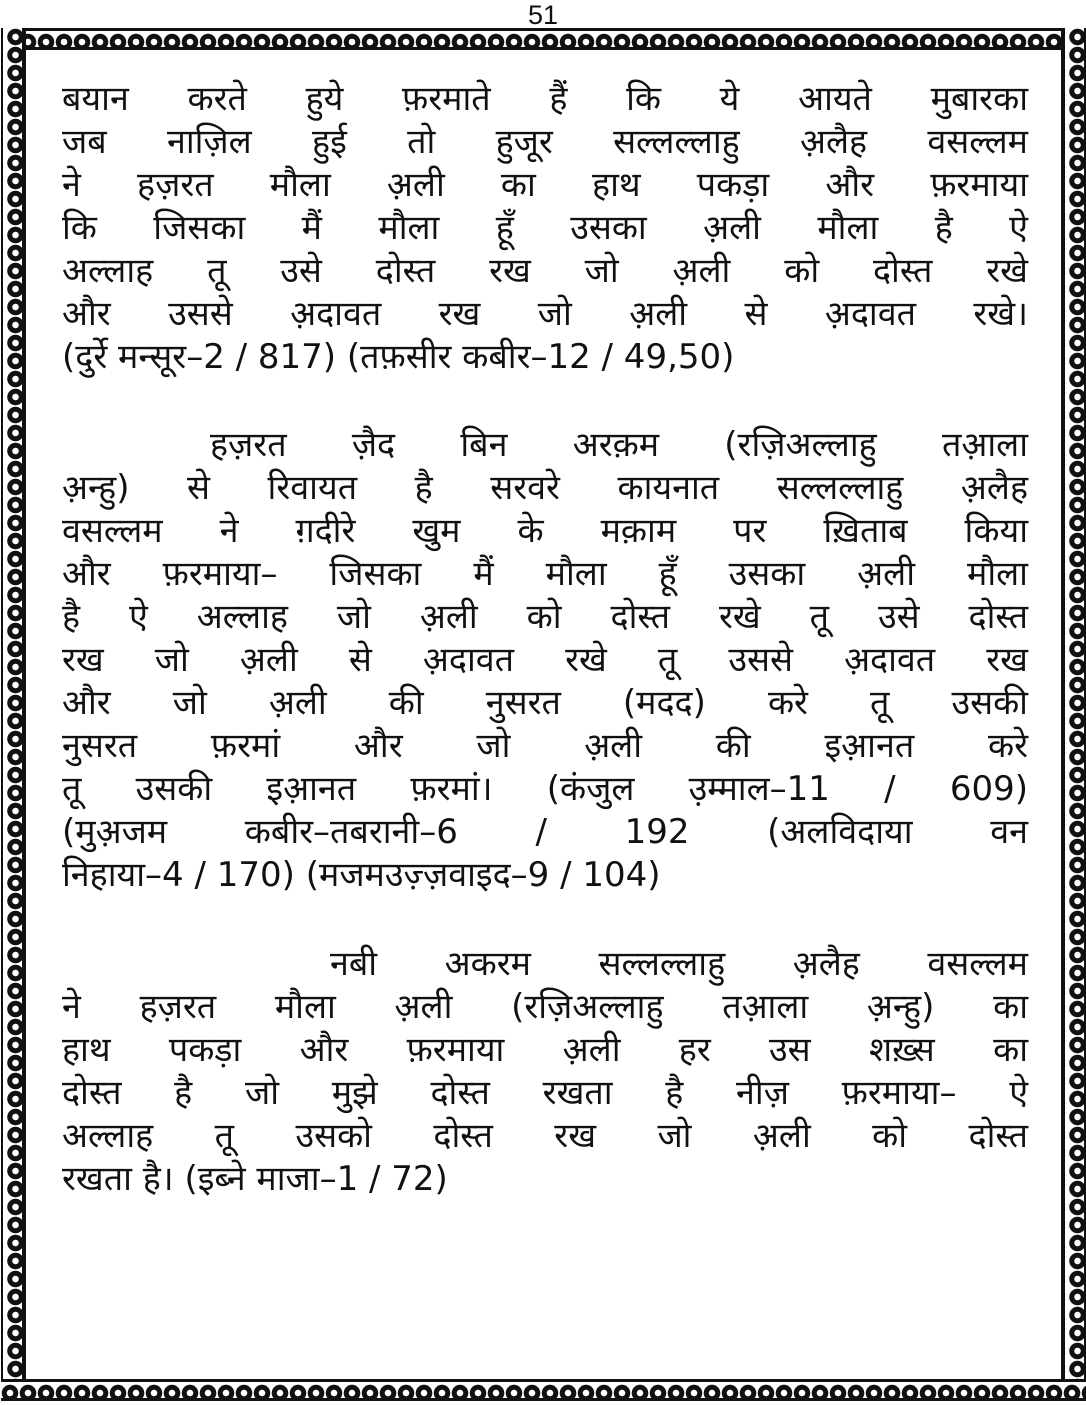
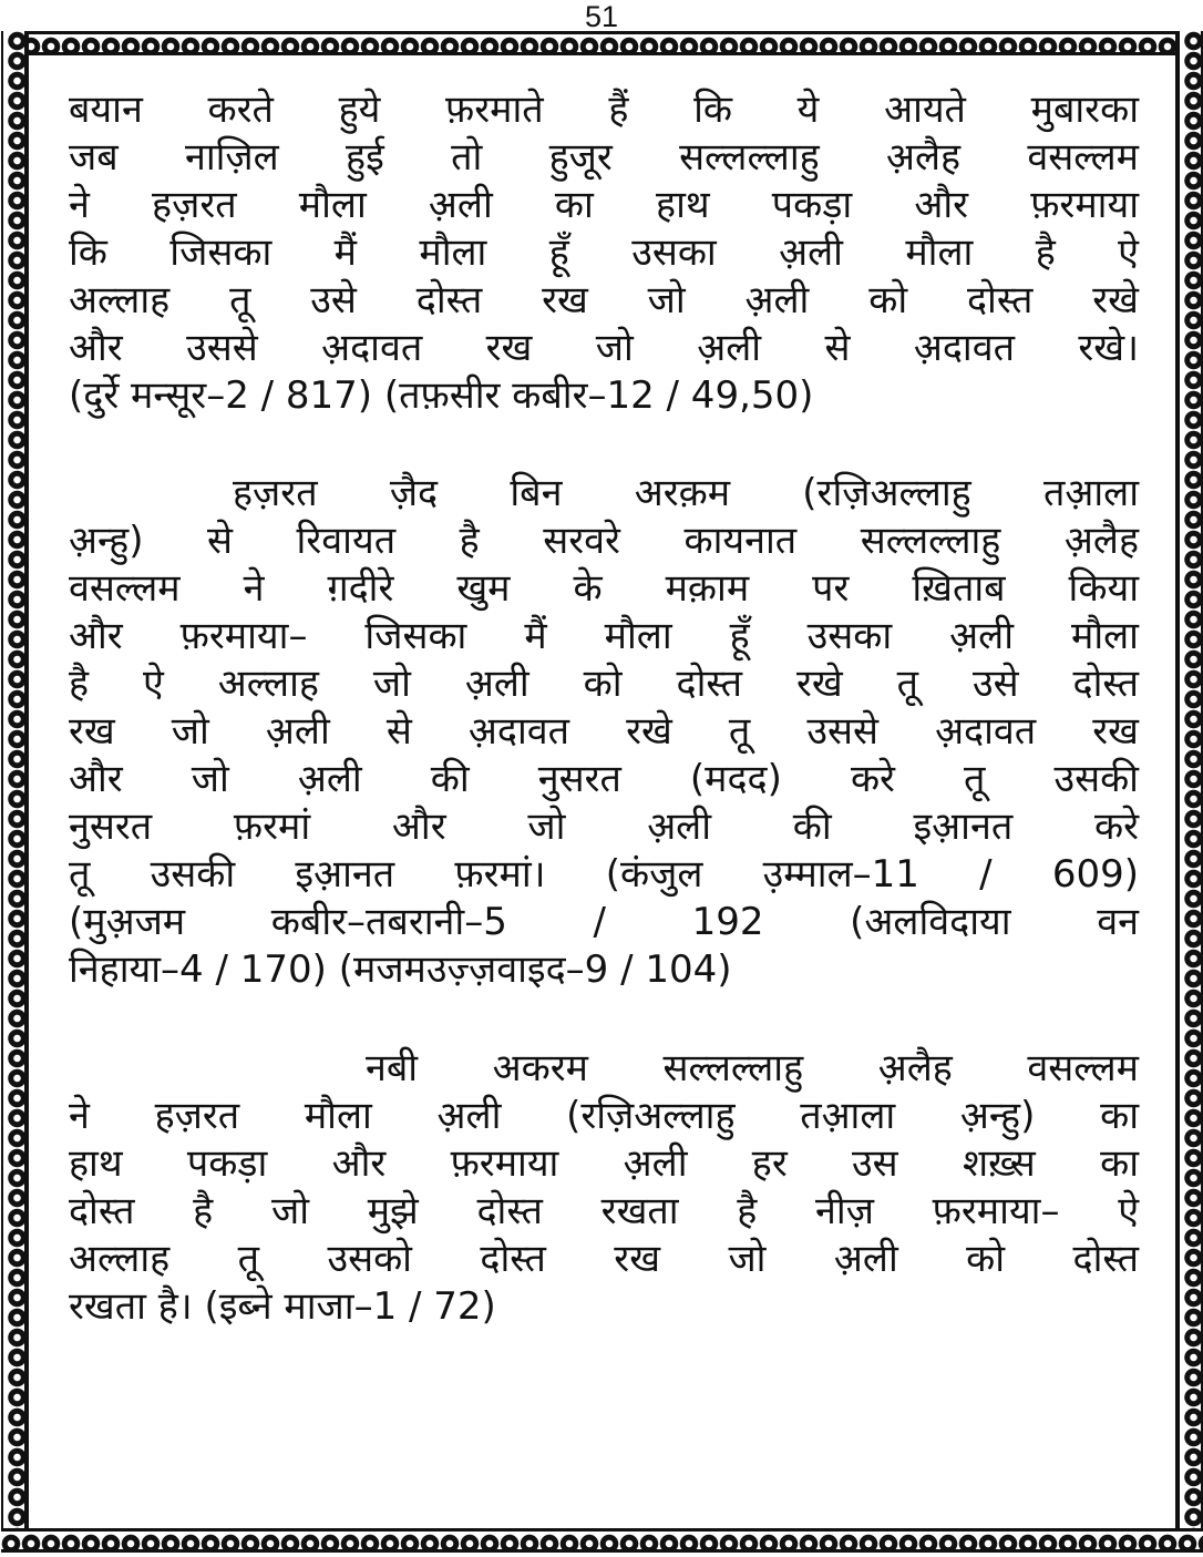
  51
  बयान करते हुये फ़रमाते हैं कि ये आयते मुबारका
  जब नाज़िल हुई तो हुजूर सल्लल्लाहु अ़लैह वसल्लम
  ने हज़रत मौला अ़ली का हाथ पकड़ा और फ़रमाया
  कि जिसका मैं मौला हूँ उसका अ़ली मौला है ऐ
  अल्लाह तू उसे दोस्त रख जो अ़ली को दोस्त रखे
  और उससे अ़दावत रख जो अ़ली से अ़दावत रखे।
  (दुर्रे मन्सूर–2 / 817) (तफ़सीर कबीर–12 / 49,50)
  हज़रत ज़ैद बिन अरक़म (रज़िअल्लाहु तअ़ाला
  अ़न्हु) से रिवायत है सरवरे कायनात सल्लल्लाहु अ़लैह
  वसल्लम ने ग़दीरे खुम के मक़ाम पर ख़िताब किया
  और फ़रमाया– जिसका मैं मौला हूँ उसका अ़ली मौला
  है ऐ अल्लाह जो अ़ली को दोस्त रखे तू उसे दोस्त
  रख जो अ़ली से अ़दावत रखे तू उससे अ़दावत रख
  और जो अ़ली की नुसरत (मदद) करे तू उसकी
  नुसरत फ़रमां और जो अ़ली की इअ़ानत करे
  तू उसकी इअ़ानत फ़रमां। (कंजुल उ़म्माल–11 / 609)
- (मुअ़जम कबीर–तबरानी–6 / 192 (अलविदाया वन
+ (मुअ़जम कबीर–तबरानी–5 / 192 (अलविदाया वन
  निहाया–4 / 170) (मजमउज़्ज़वाइद–9 / 104)
  नबी अकरम सल्लल्लाहु अ़लैह वसल्लम
  ने हज़रत मौला अ़ली (रज़िअल्लाहु तअ़ाला अ़न्हु) का
  हाथ पकड़ा और फ़रमाया अ़ली हर उस शख़्स का
  दोस्त है जो मुझे दोस्त रखता है नीज़ फ़रमाया– ऐ
  अल्लाह तू उसको दोस्त रख जो अ़ली को दोस्त
  रखता है। (इब्ने माजा–1 / 72)
